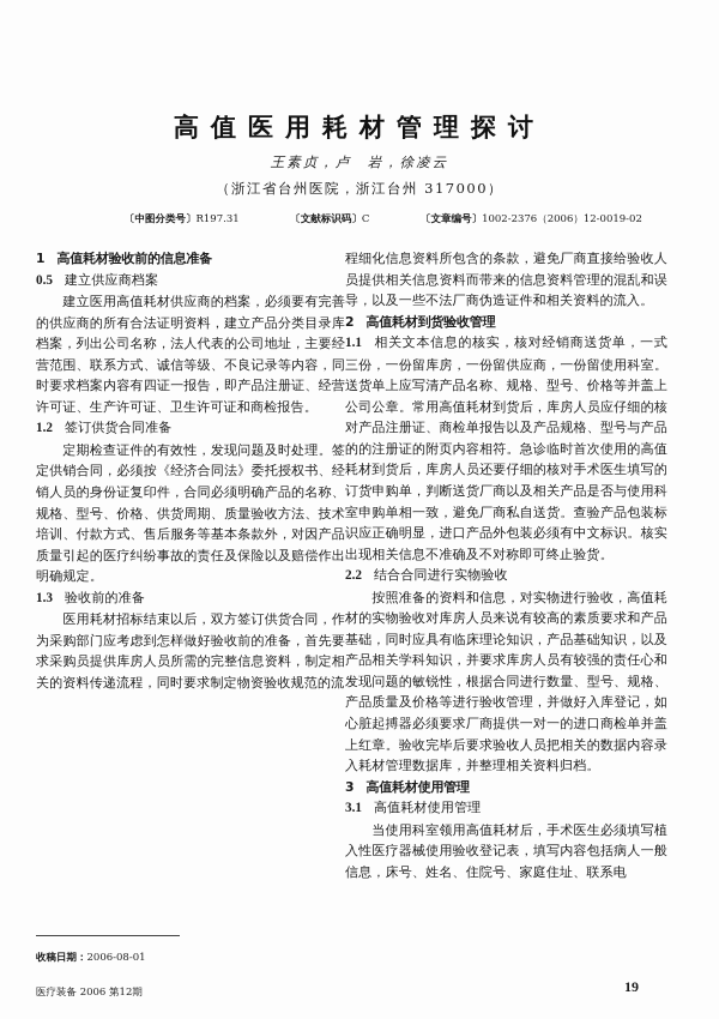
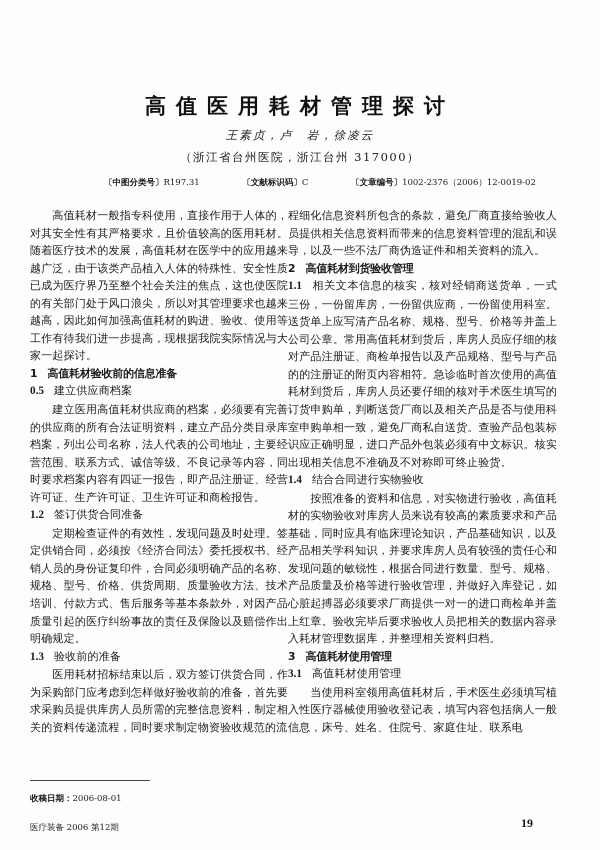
  高值医用耗材管理探讨
  王素贞，卢 岩，徐凌云
  （浙江省台州医院，浙江台州 317000）
  〔中图分类号〕R197.31 〔文献标识码〕C 〔文章编号〕1002-2376（2006）12-0019-02
+ 高值耗材一般指专科使用，直接作用于人体的，对其安全性有其严格要求，且价值较高的医用耗材。随着医疗技术的发展，高值耗材在医学中的应用越来越广泛，由于该类产品植入人体的特殊性、安全性质已成为医疗界乃至整个社会关注的焦点，这也使医院的有关部门处于风口浪尖，所以对其管理要求也越来越高，因此如何加强高值耗材的购进、验收、使用等工作有待我们进一步提高，现根据我院实际情况与大家一起探讨。
  1 高值耗材验收前的信息准备
  0.5 建立供应商档案
  建立医用高值耗材供应商的档案，必须要有完善的供应商的所有合法证明资料，建立产品分类目录库档案，列出公司名称，法人代表的公司地址，主要经营范围、联系方式、诚信等级、不良记录等内容，同时要求档案内容有四证一报告，即产品注册证、经营许可证、生产许可证、卫生许可证和商检报告。
  1.2 签订供货合同准备
  定期检查证件的有效性，发现问题及时处理。签定供销合同，必须按《经济合同法》委托授权书、经销人员的身份证复印件，合同必须明确产品的名称、规格、型号、价格、供货周期、质量验收方法、技术培训、付款方式、售后服务等基本条款外，对因产品质量引起的医疗纠纷事故的责任及保险以及赔偿作出明确规定。
  1.3 验收前的准备
  医用耗材招标结束以后，双方签订供货合同，作为采购部门应考虑到怎样做好验收前的准备，首先要求采购员提供库房人员所需的完整信息资料，制定相关的资料传递流程，同时要求制定物资验收规范的流
  程细化信息资料所包含的条款，避免厂商直接给验收人员提供相关信息资料而带来的信息资料管理的混乱和误导，以及一些不法厂商伪造证件和相关资料的流入。
  2 高值耗材到货验收管理
  1.1 相关文本信息的核实，核对经销商送货单，一式三份，一份留库房，一份留供应商，一份留使用科室。送货单上应写清产品名称、规格、型号、价格等并盖上公司公章。常用高值耗材到货后，库房人员应仔细的核对产品注册证、商检单报告以及产品规格、型号与产品的的注册证的附页内容相符。急诊临时首次使用的高值耗材到货后，库房人员还要仔细的核对手术医生填写的订货申购单，判断送货厂商以及相关产品是否与使用科室申购单相一致，避免厂商私自送货。查验产品包装标识应正确明显，进口产品外包装必须有中文标识。核实出现相关信息不准确及不对称即可终止验货。
- 2.2 结合合同进行实物验收
+ 1.4 结合合同进行实物验收
  按照准备的资料和信息，对实物进行验收，高值耗材的实物验收对库房人员来说有较高的素质要求和产品基础，同时应具有临床理论知识，产品基础知识，以及产品相关学科知识，并要求库房人员有较强的责任心和发现问题的敏锐性，根据合同进行数量、型号、规格、产品质量及价格等进行验收管理，并做好入库登记，如心脏起搏器必须要求厂商提供一对一的进口商检单并盖上红章。验收完毕后要求验收人员把相关的数据内容录入耗材管理数据库，并整理相关资料归档。
  3 高值耗材使用管理
  3.1 高值耗材使用管理
  当使用科室领用高值耗材后，手术医生必须填写植入性医疗器械使用验收登记表，填写内容包括病人一般信息，床号、姓名、住院号、家庭住址、联系电
  收稿日期：2006-08-01
  医疗装备 2006 第12期
  19
